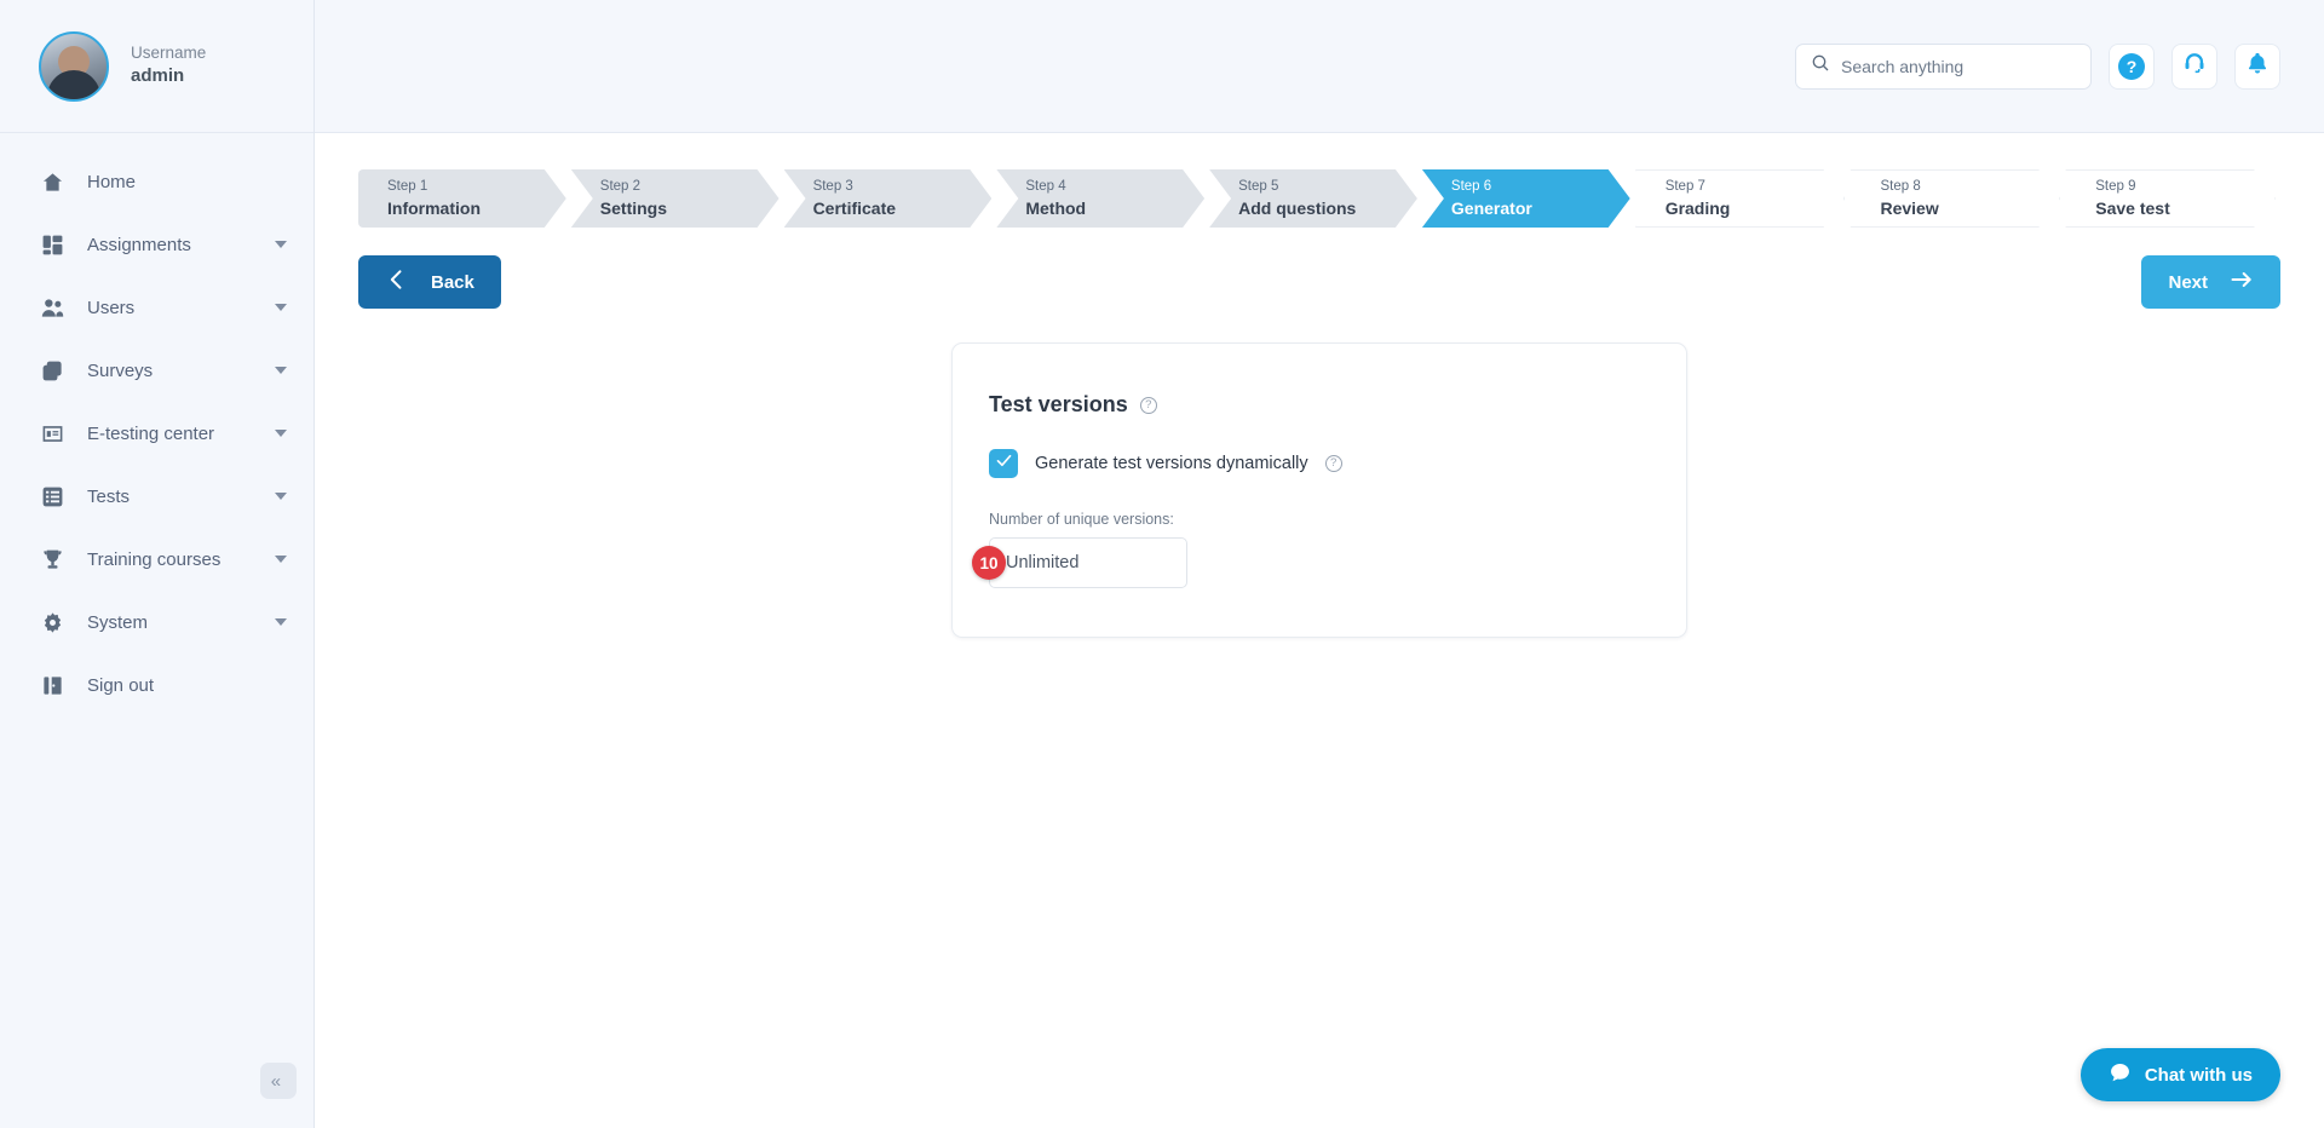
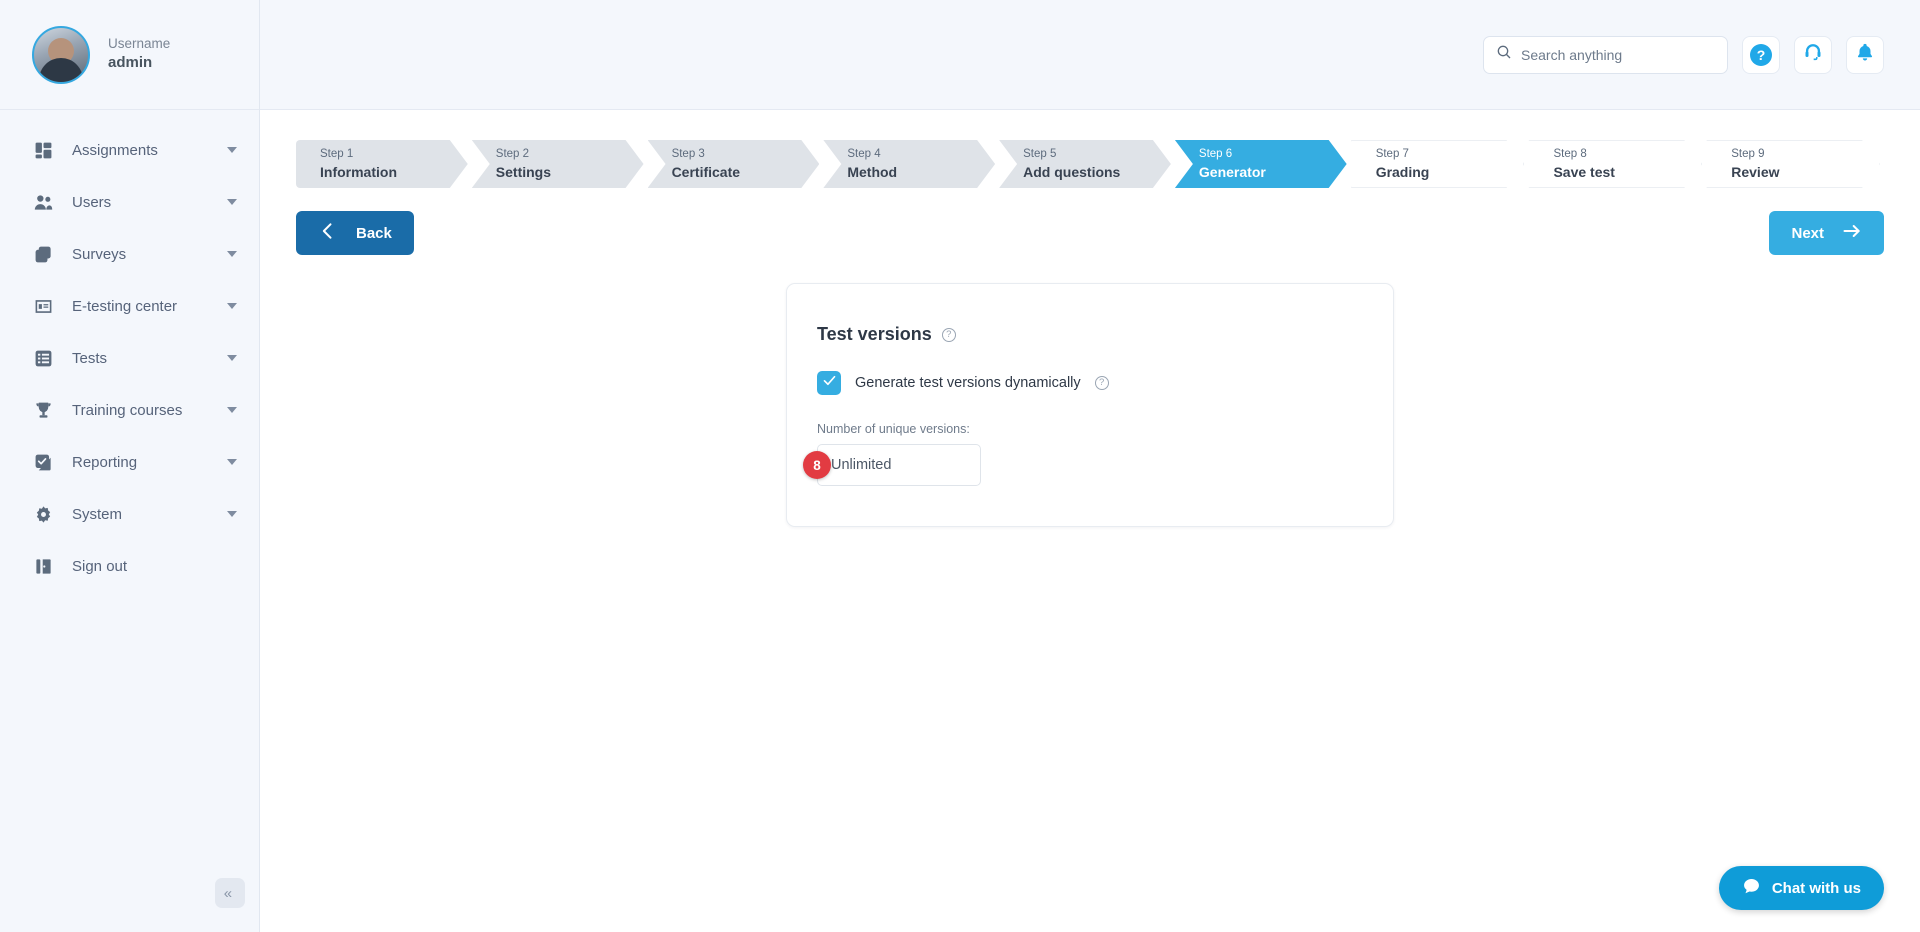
  Username
  admin
- Home
  Assignments
  Users
  Surveys
  E-testing center
  Tests
  Training courses
+ Reporting
  System
  Sign out
  «
  Search anything
  ?
  Step 1
  Information
  Step 2
  Settings
  Step 3
  Certificate
  Step 4
  Method
  Step 5
  Add questions
  Step 6
  Generator
  Step 7
  Grading
  Step 8
- Review
+ Save test
  Step 9
- Save test
+ Review
  Back
  Next
  Test versions
  ?
  Generate test versions dynamically
  ?
  Number of unique versions:
- 10
+ 8
  Unlimited
  Chat with us
